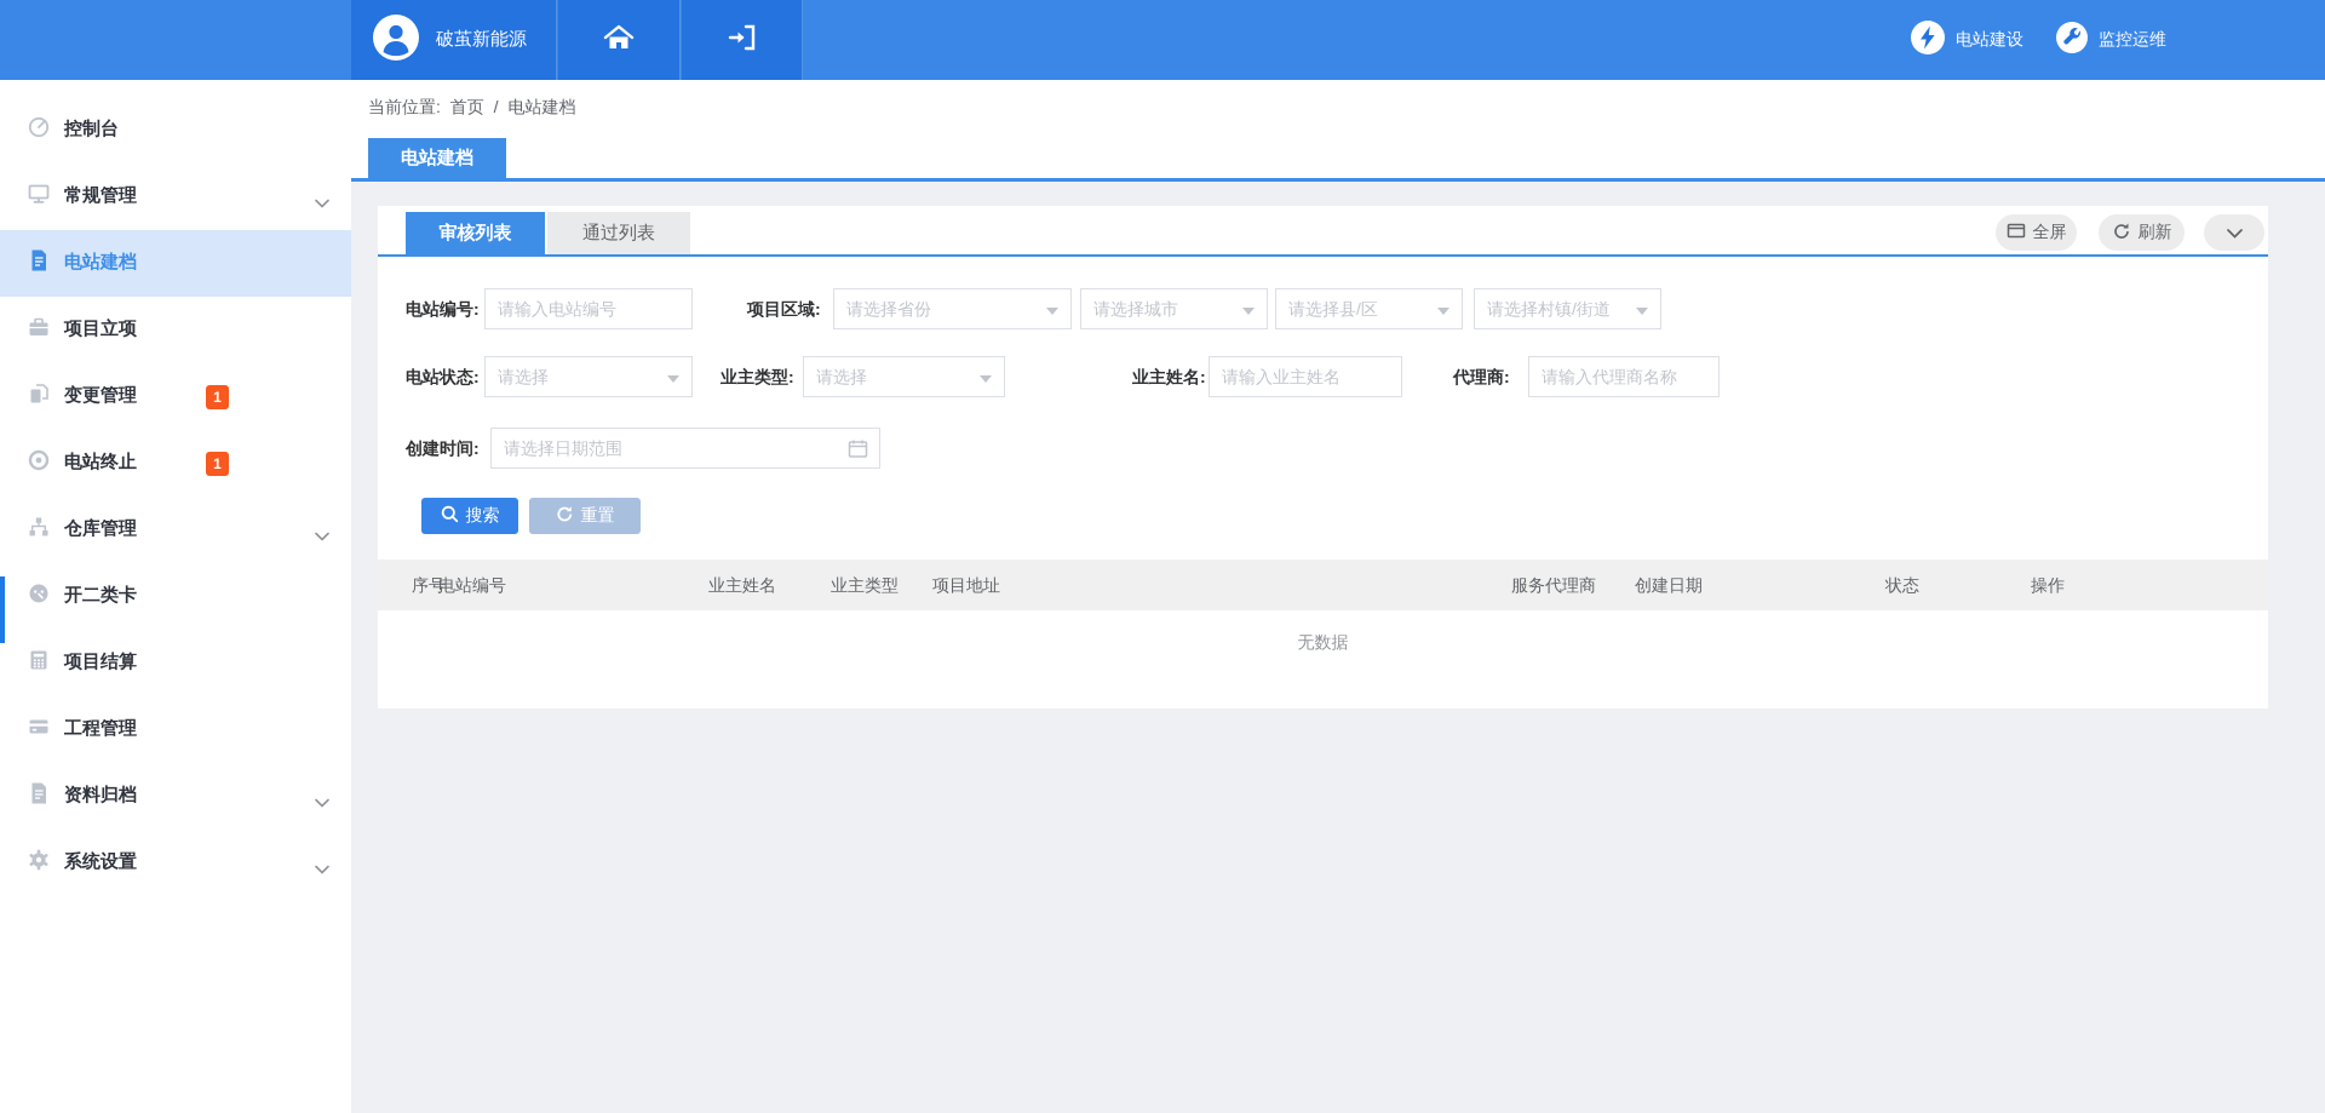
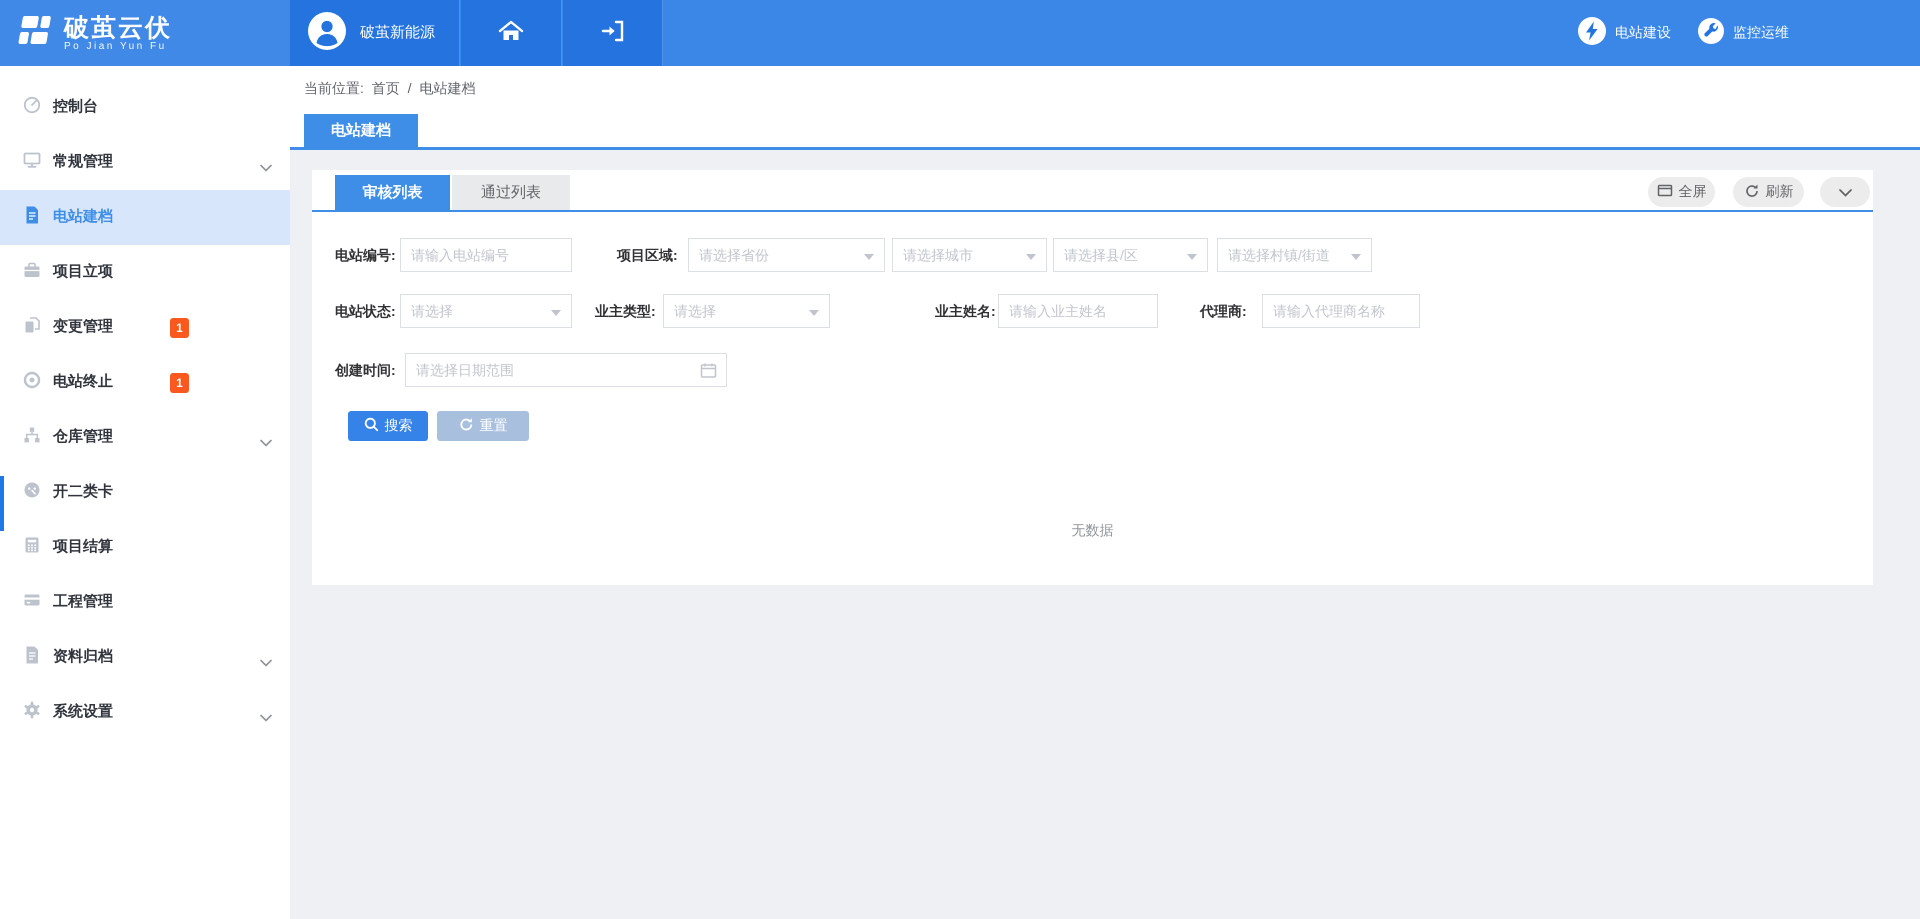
+ 破茧云伏
+ Po Jian Yun Fu
  破茧新能源
  电站建设
  监控运维
  控制台
  常规管理
  电站建档
  项目立项
  变更管理
  1
  电站终止
  1
  仓库管理
  开二类卡
  项目结算
  工程管理
  资料归档
  系统设置
  当前位置: 首页 / 电站建档
  电站建档
  审核列表
  通过列表
  全屏
  刷新
  电站编号:
  请输入电站编号
  项目区域:
  请选择省份
  请选择城市
  请选择县/区
  请选择村镇/街道
  电站状态:
  请选择
  业主类型:
  请选择
  业主姓名:
  请输入业主姓名
  代理商:
  请输入代理商名称
  创建时间:
  请选择日期范围
  搜索
  重置
- 序号
- 电站编号
- 业主姓名
- 业主类型
- 项目地址
- 服务代理商
- 创建日期
- 状态
- 操作
  无数据
